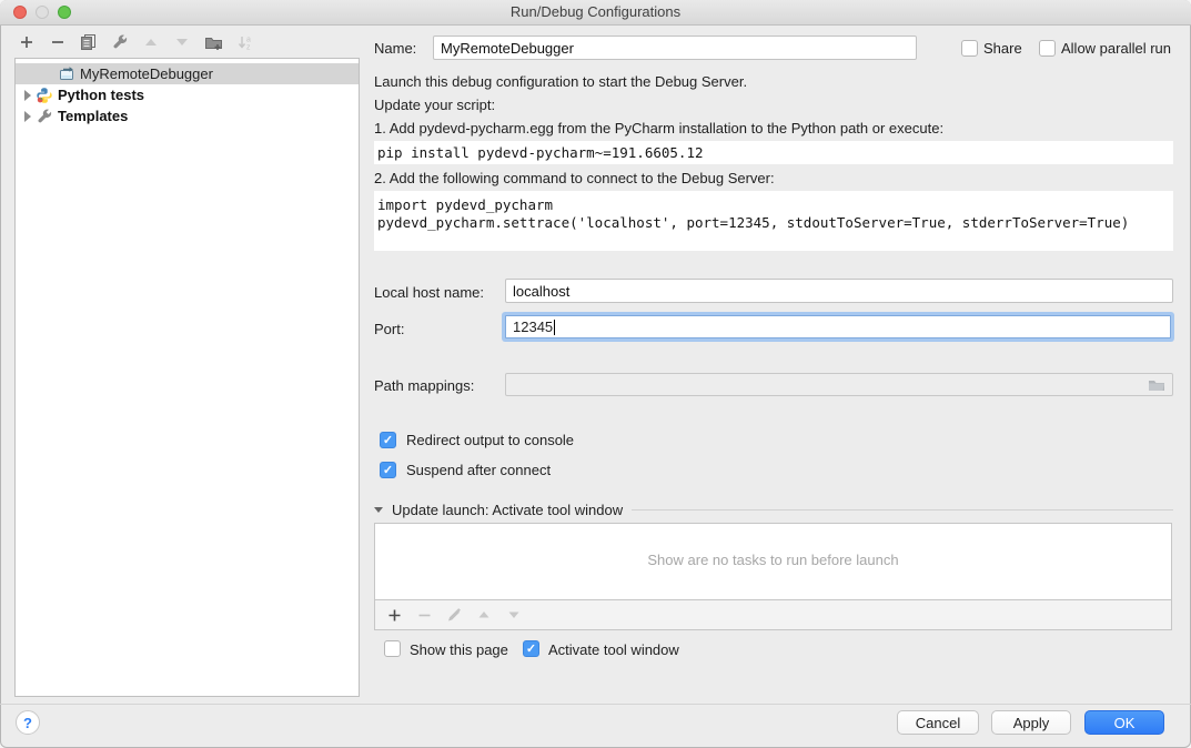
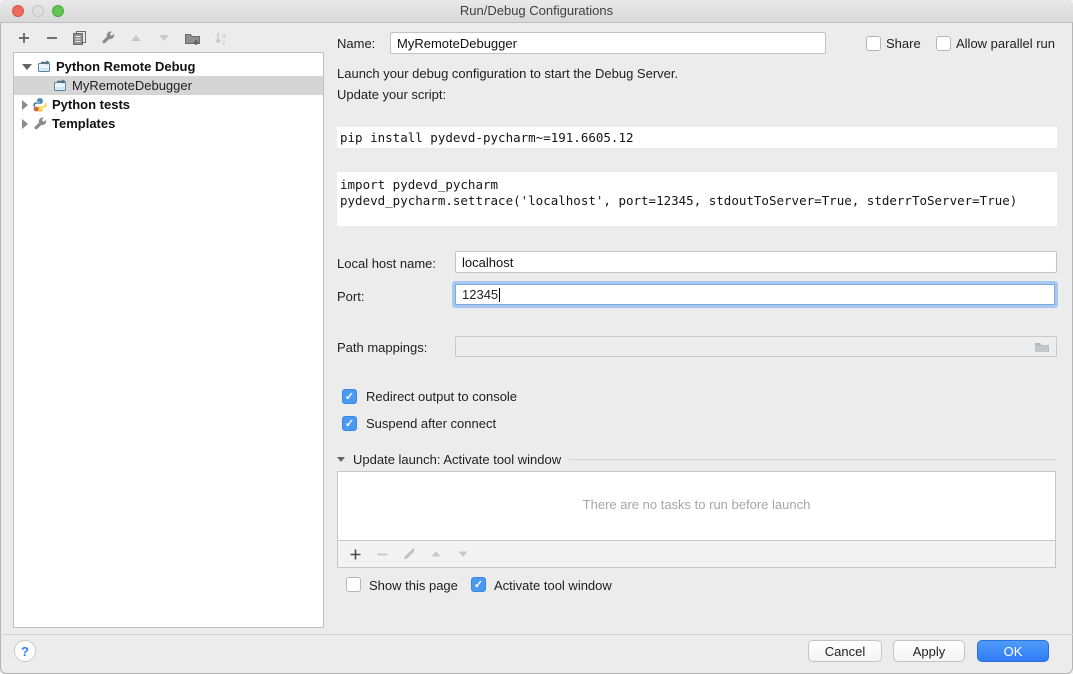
  Run/Debug Configurations
+ Python Remote Debug
  MyRemoteDebugger
  Python tests
  Templates
  Name:
  MyRemoteDebugger
  Share
  Allow parallel run
- Launch this debug configuration to start the Debug Server.
+ Launch your debug configuration to start the Debug Server.
  Update your script:
- 1. Add pydevd-pycharm.egg from the PyCharm installation to the Python path or execute:
  pip install pydevd-pycharm~=191.6605.12
- 2. Add the following command to connect to the Debug Server:
  import pydevd_pycharm pydevd_pycharm.settrace('localhost', port=12345, stdoutToServer=True, stderrToServer=True)
  Local host name:
  localhost
  Port:
  12345
  Path mappings:
  ✓
  Redirect output to console
  ✓
  Suspend after connect
  Update launch: Activate tool window
- Show are no tasks to run before launch
+ There are no tasks to run before launch
  Show this page
  ✓
  Activate tool window
  ?
  Cancel
  Apply
  OK
